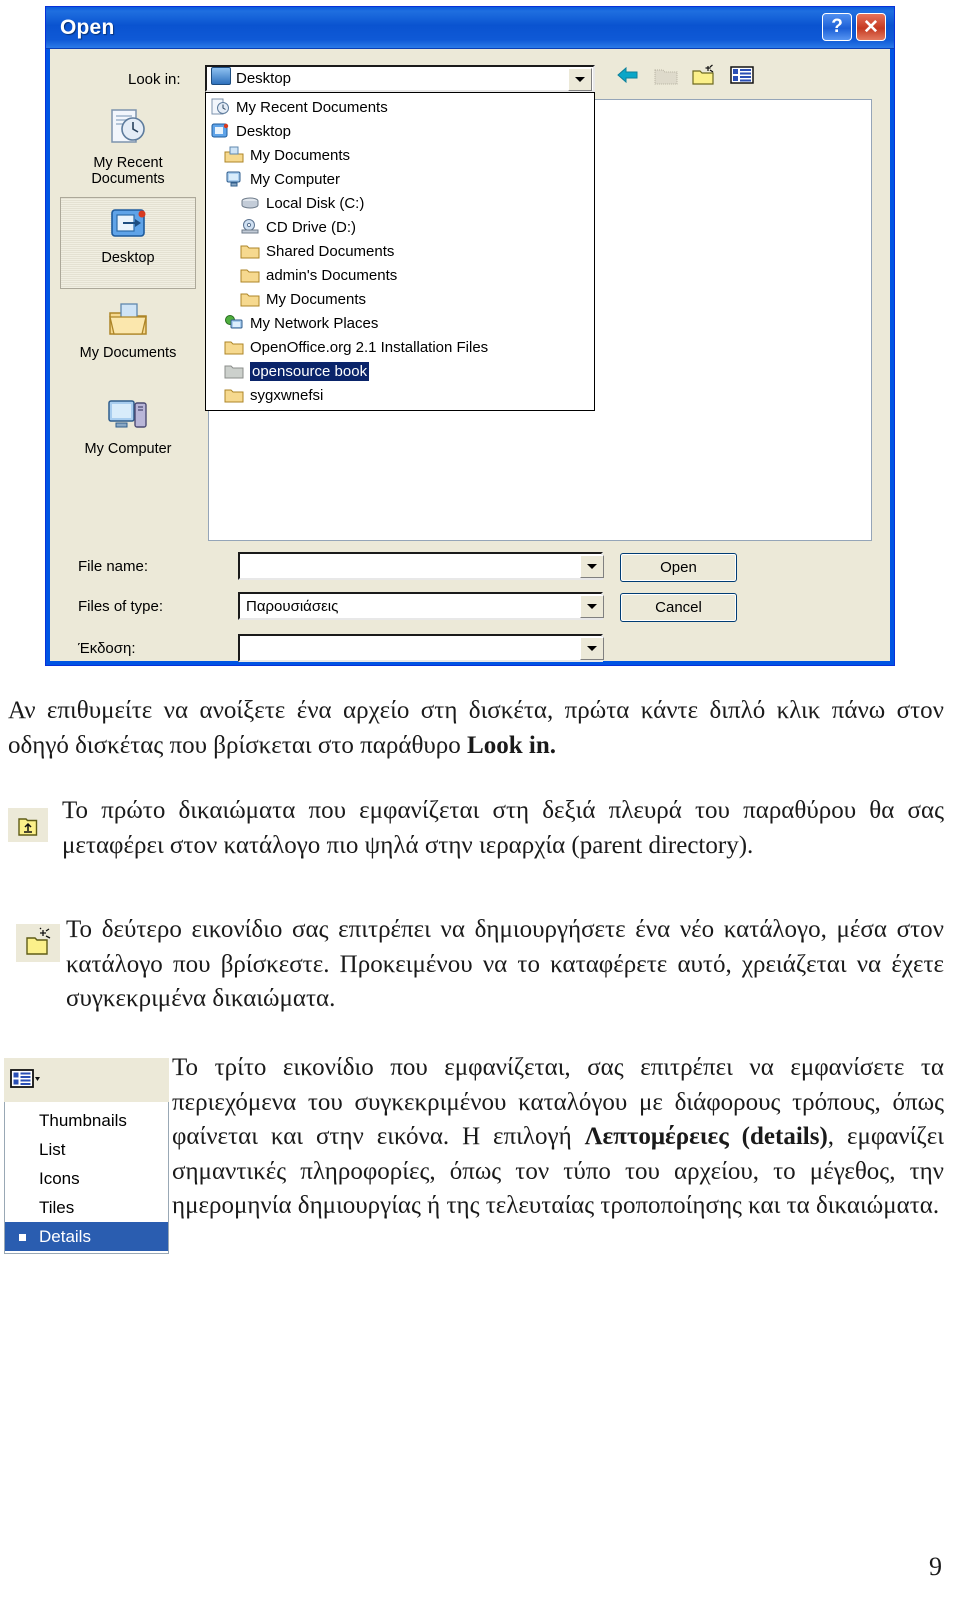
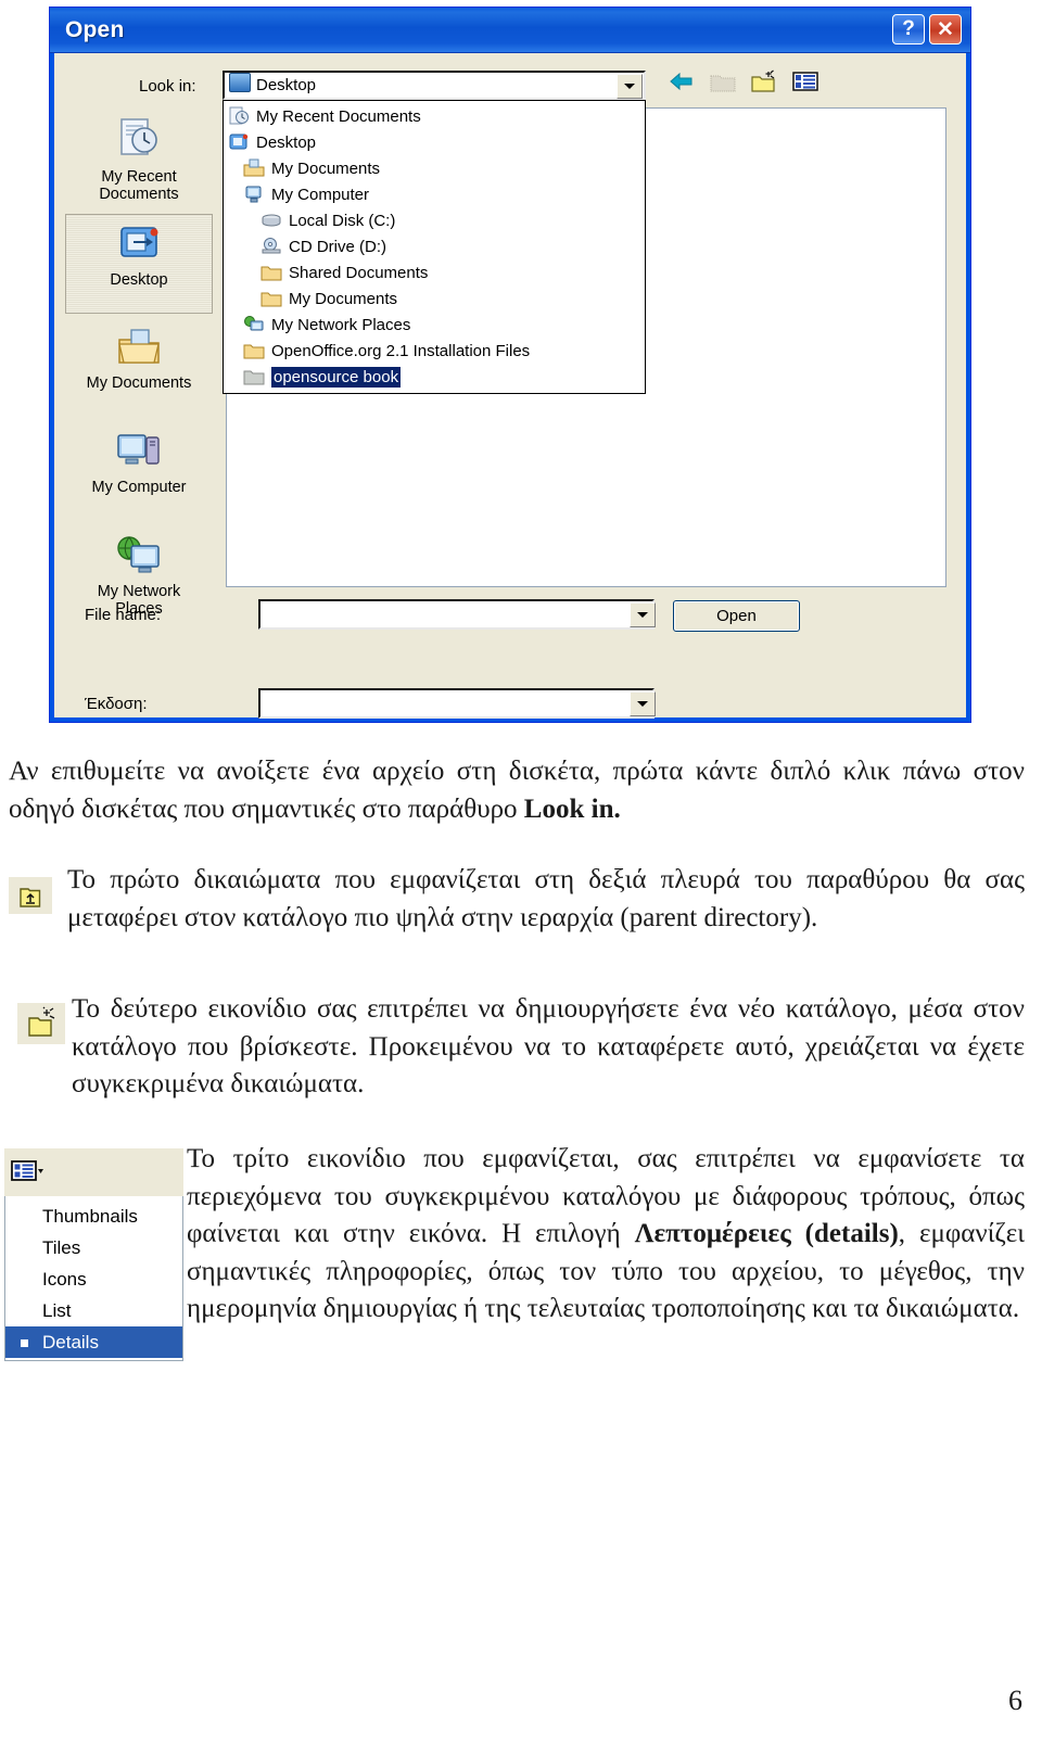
  Open
  ?
  ✕
  Look in:
  Desktop
  My Recent
  Documents
  Desktop
  My Documents
  My Computer
+ My Network
+ Places
  My Recent Documents
  Desktop
  My Documents
  My Computer
  Local Disk (C:)
  CD Drive (D:)
  Shared Documents
- admin's Documents
  My Documents
  My Network Places
  OpenOffice.org 2.1 Installation Files
  opensource book
- sygxwnefsi
  File name:
  Open
- Files of type:
- Παρουσιάσεις
- Cancel
  Έκδοση:
- Αν επιθυμείτε να ανοίξετε ένα αρχείο στη δισκέτα, πρώτα κάντε διπλό κλικ πάνω στον οδηγό δισκέτας που βρίσκεται στο παράθυρο Look in.
+ Αν επιθυμείτε να ανοίξετε ένα αρχείο στη δισκέτα, πρώτα κάντε διπλό κλικ πάνω στον οδηγό δισκέτας που σημαντικές στο παράθυρο Look in.
  Το πρώτο δικαιώματα που εμφανίζεται στη δεξιά πλευρά του παραθύρου θα σας μεταφέρει στον κατάλογο πιο ψηλά στην ιεραρχία (parent directory).
  Το δεύτερο εικονίδιο σας επιτρέπει να δημιουργήσετε ένα νέο κατάλογο, μέσα στον κατάλογο που βρίσκεστε. Προκειμένου να το καταφέρετε αυτό, χρειάζεται να έχετε συγκεκριμένα δικαιώματα.
  Thumbnails
- List
+ Tiles
  Icons
- Tiles
+ List
  Details
  Το τρίτο εικονίδιο που εμφανίζεται, σας επιτρέπει να εμφανίσετε τα περιεχόμενα του συγκεκριμένου καταλόγου με διάφορους τρόπους, όπως φαίνεται και στην εικόνα. Η επιλογή Λεπτομέρειες (details), εμφανίζει σημαντικές πληροφορίες, όπως τον τύπο του αρχείου, το μέγεθος, την ημερομηνία δημιουργίας ή της τελευταίας τροποποίησης και τα δικαιώματα.
- 9
+ 6
